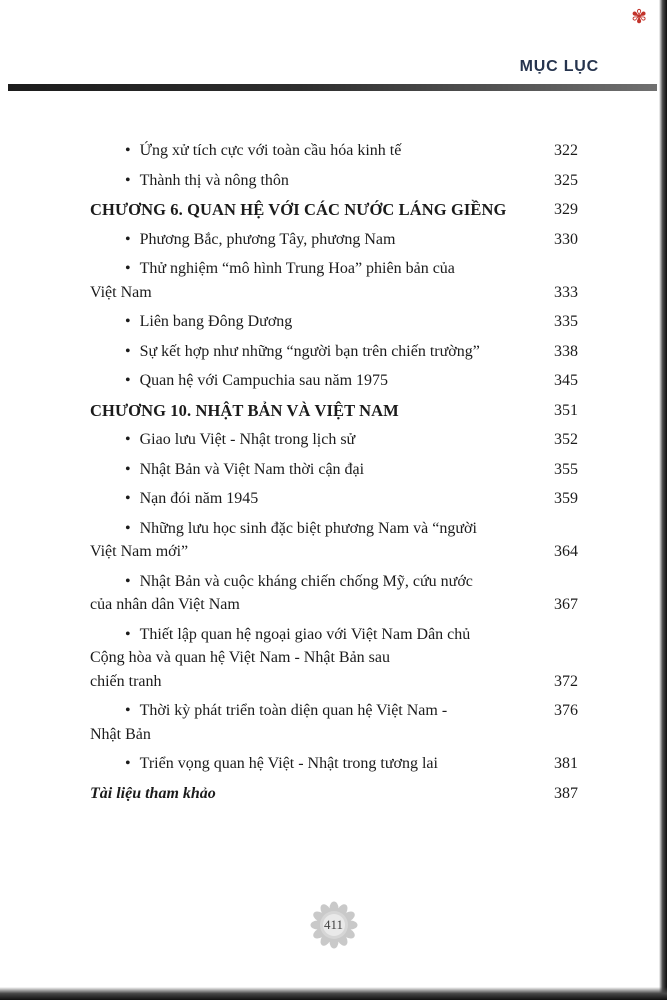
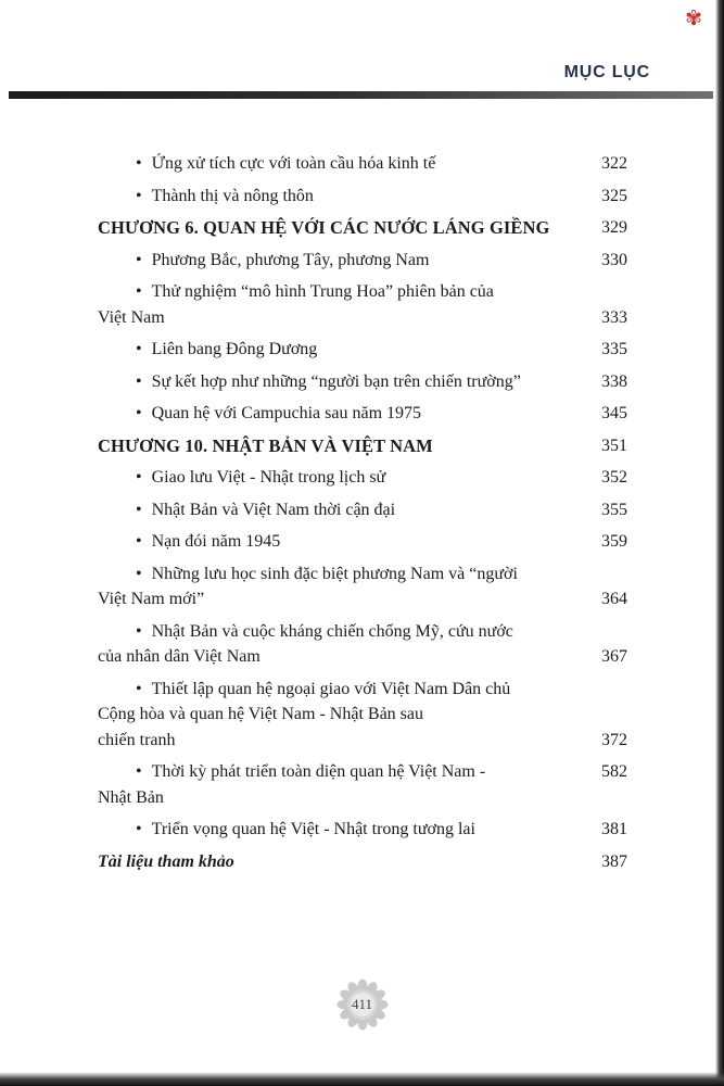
  ✾
  MỤC LỤC
  • Ứng xử tích cực với toàn cầu hóa kinh tế
  322
  • Thành thị và nông thôn
  325
  CHƯƠNG 6. QUAN HỆ VỚI CÁC NƯỚC LÁNG GIỀNG
  329
  • Phương Bắc, phương Tây, phương Nam
  330
  • Thử nghiệm “mô hình Trung Hoa” phiên bản của
  Việt Nam
  333
  • Liên bang Đông Dương
  335
  • Sự kết hợp như những “người bạn trên chiến trường”
  338
  • Quan hệ với Campuchia sau năm 1975
  345
  CHƯƠNG 10. NHẬT BẢN VÀ VIỆT NAM
  351
  • Giao lưu Việt - Nhật trong lịch sử
  352
  • Nhật Bản và Việt Nam thời cận đại
  355
  • Nạn đói năm 1945
  359
  • Những lưu học sinh đặc biệt phương Nam và “người
  Việt Nam mới”
  364
  • Nhật Bản và cuộc kháng chiến chống Mỹ, cứu nước
  của nhân dân Việt Nam
  367
  • Thiết lập quan hệ ngoại giao với Việt Nam Dân chủ
  Cộng hòa và quan hệ Việt Nam - Nhật Bản sau
  chiến tranh
  372
  • Thời kỳ phát triển toàn diện quan hệ Việt Nam -
  Nhật Bản
- 376
+ 582
  • Triển vọng quan hệ Việt - Nhật trong tương lai
  381
  Tài liệu tham khảo
  387
  411
